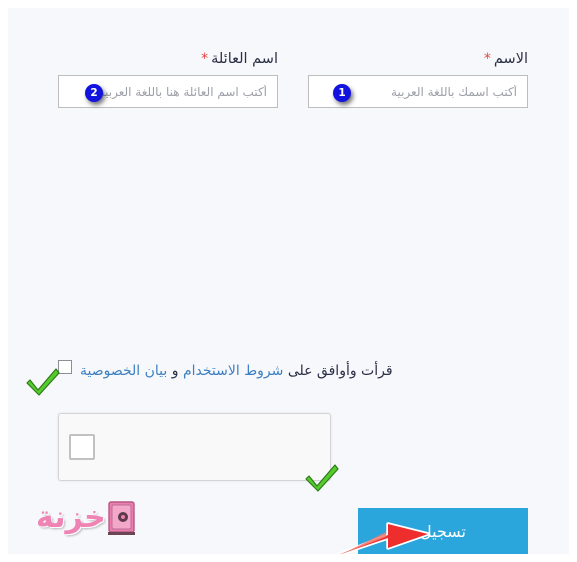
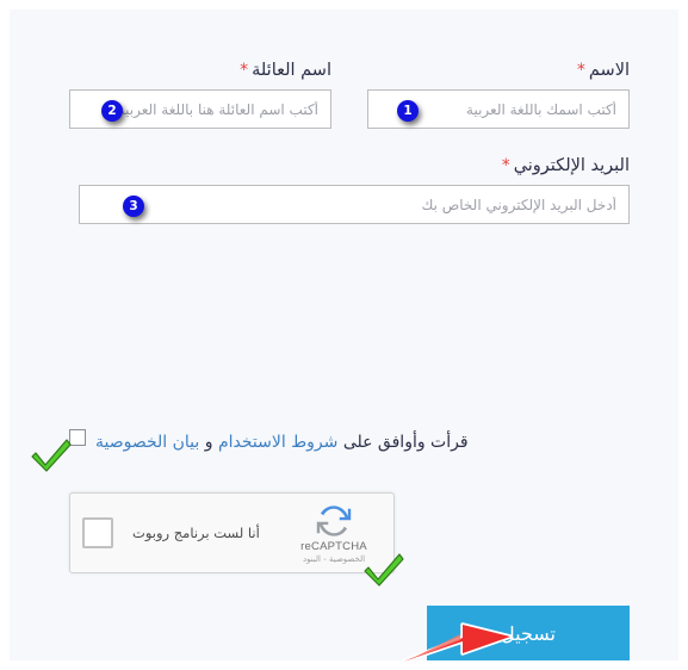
  الاسم*
  أكتب اسمك باللغة العربية
  1
  اسم العائلة*
  أكتب اسم العائلة هنا باللغة العربي
  2
+ البريد الإلكتروني*
+ أدخل البريد الإلكتروني الخاص بك
+ 3
  قرأت وأوافق على شروط الاستخدام و بيان الخصوصية
+ أنا لست برنامج روبوت
+ reCAPTCHA
+ الخصوصية - البنود
  تسجيل
- خزنة
